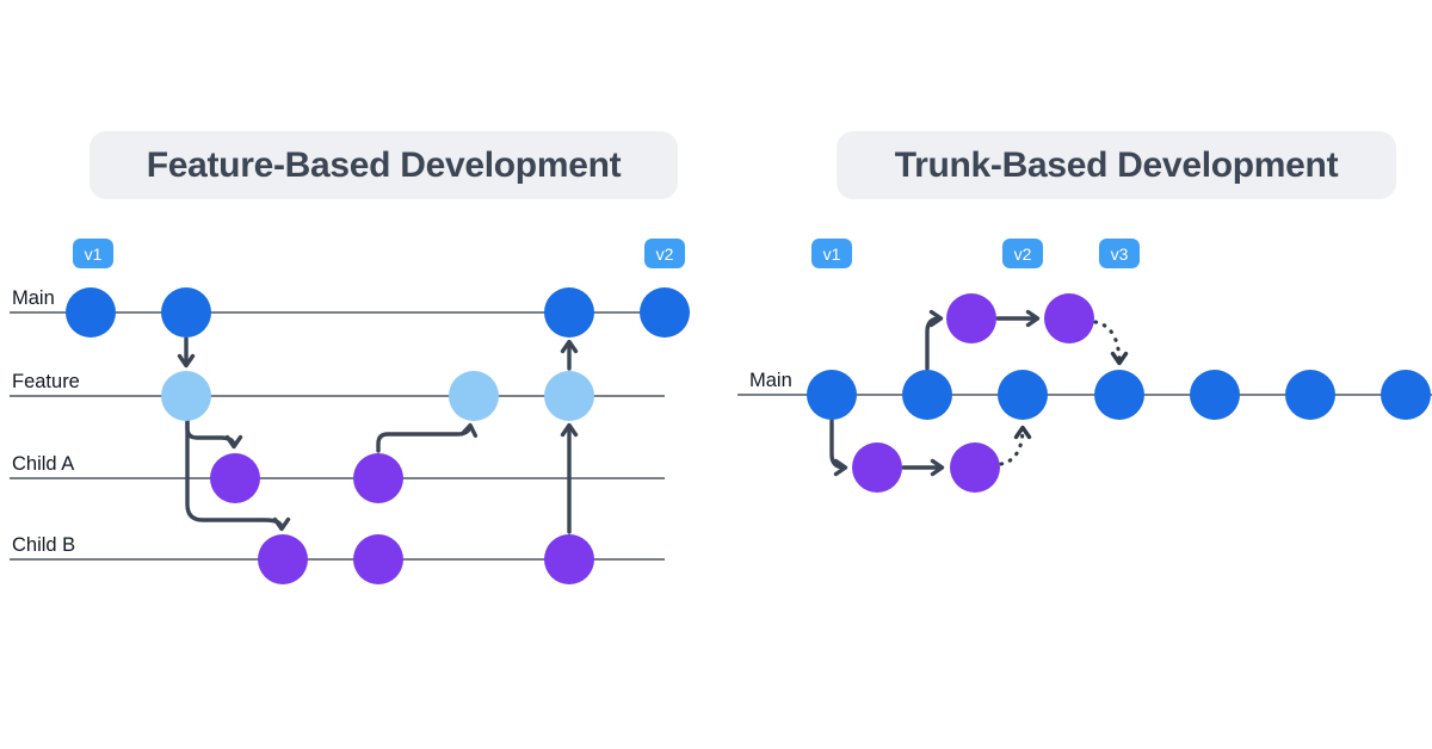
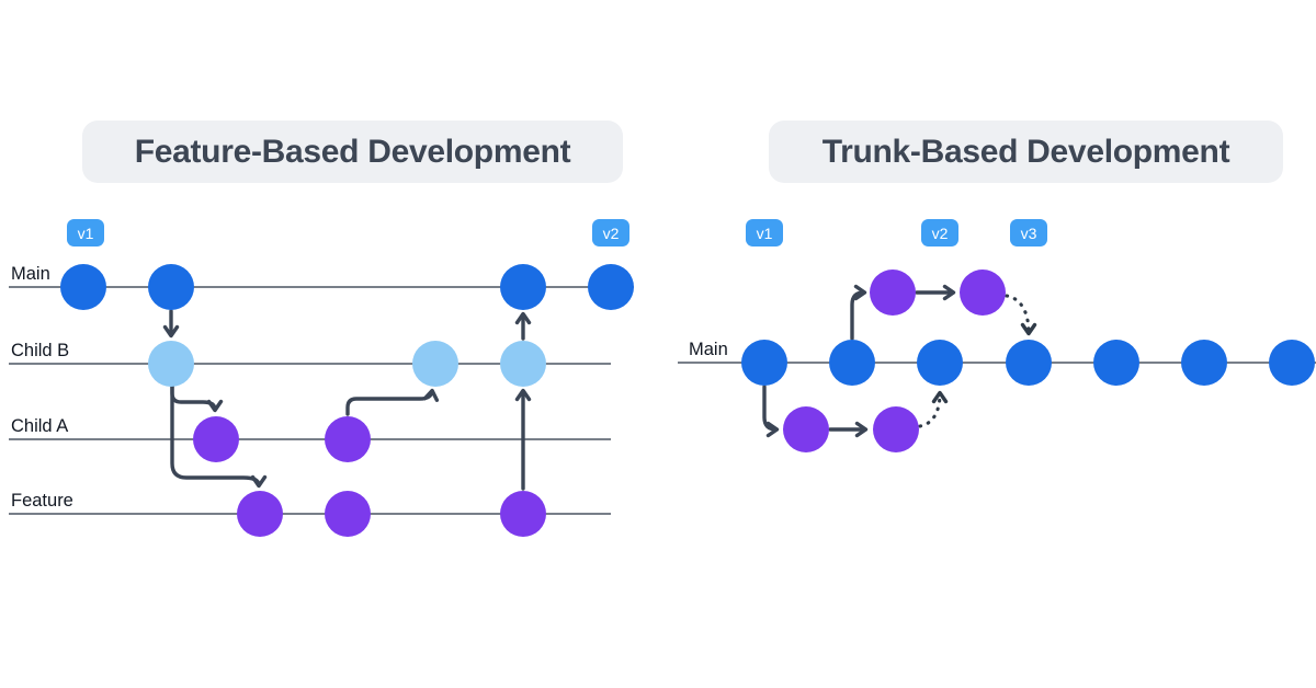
  Main
- Feature
+ Child B
  Child A
- Child B
+ Feature
  Main
  v1
  v2
  v1
  v2
  v3
  Feature-Based Development
  Trunk-Based Development
